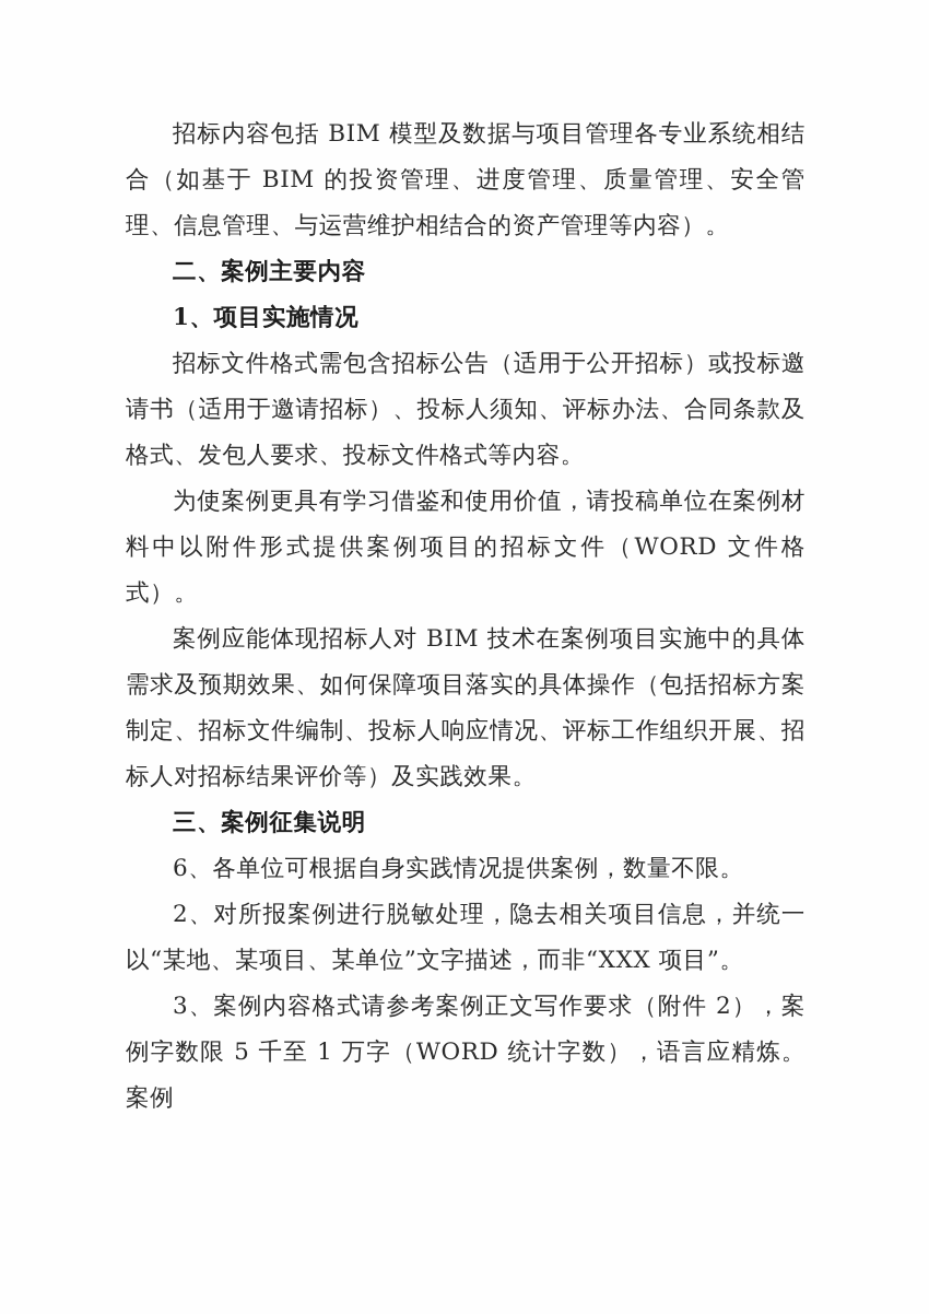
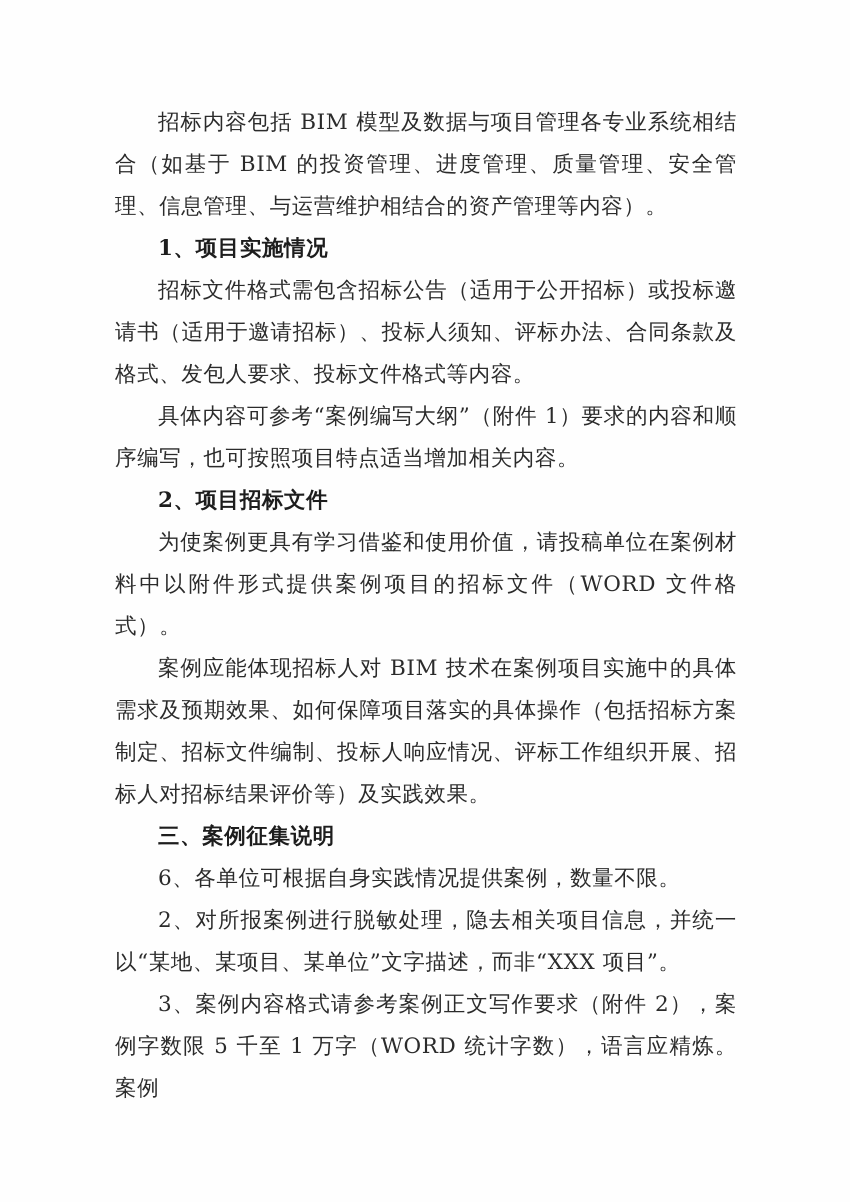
  招标内容包括 BIM 模型及数据与项目管理各专业系统相结合（如基于 BIM 的投资管理、进度管理、质量管理、安全管理、信息管理、与运营维护相结合的资产管理等内容）。
- 二、案例主要内容
  1、项目实施情况
  招标文件格式需包含招标公告（适用于公开招标）或投标邀请书（适用于邀请招标）、投标人须知、评标办法、合同条款及格式、发包人要求、投标文件格式等内容。
+ 具体内容可参考“案例编写大纲”（附件 1）要求的内容和顺序编写，也可按照项目特点适当增加相关内容。
+ 2、项目招标文件
  为使案例更具有学习借鉴和使用价值，请投稿单位在案例材料中以附件形式提供案例项目的招标文件（WORD 文件格式）。
  案例应能体现招标人对 BIM 技术在案例项目实施中的具体需求及预期效果、如何保障项目落实的具体操作（包括招标方案制定、招标文件编制、投标人响应情况、评标工作组织开展、招标人对招标结果评价等）及实践效果。
  三、案例征集说明
  6、各单位可根据自身实践情况提供案例，数量不限。
  2、对所报案例进行脱敏处理，隐去相关项目信息，并统一以“某地、某项目、某单位”文字描述，而非“XXX 项目”。
  3、案例内容格式请参考案例正文写作要求（附件 2），案例字数限 5 千至 1 万字（WORD 统计字数），语言应精炼。案例
